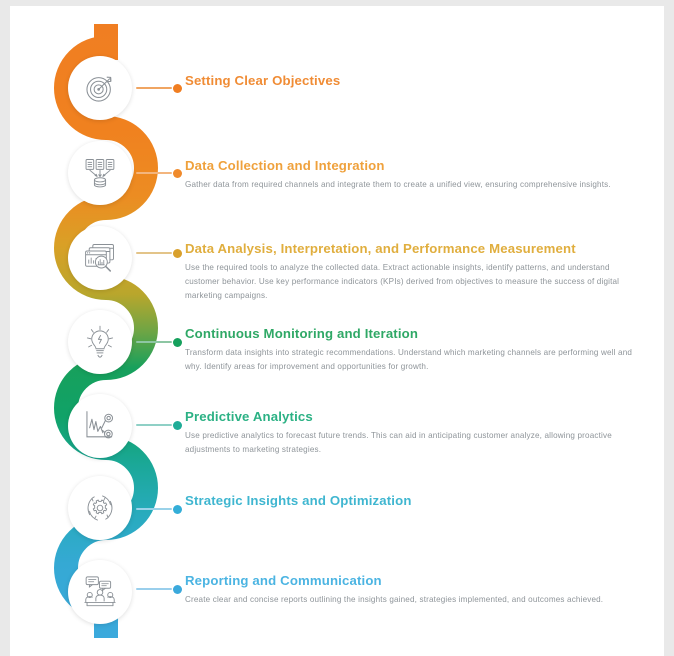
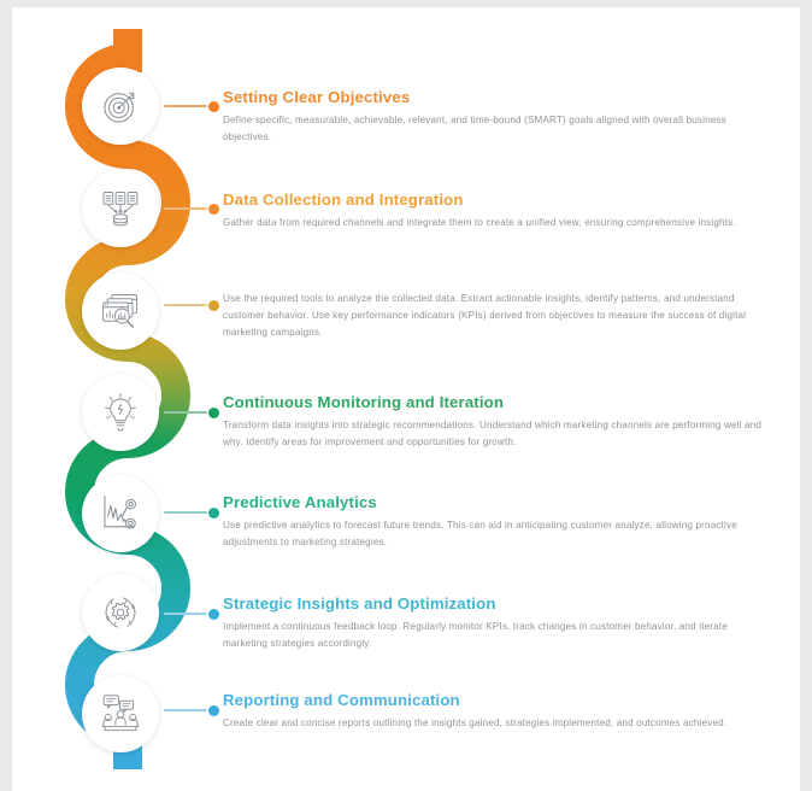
  Setting Clear Objectives
+ Define specific, measurable, achievable, relevant, and time-bound (SMART) goals aligned with overall business objectives.
  Data Collection and Integration
  Gather data from required channels and integrate them to create a unified view, ensuring comprehensive insights.
- Data Analysis, Interpretation, and Performance Measurement
  Use the required tools to analyze the collected data. Extract actionable insights, identify patterns, and understand customer behavior. Use key performance indicators (KPIs) derived from objectives to measure the success of digital marketing campaigns.
  Continuous Monitoring and Iteration
  Transform data insights into strategic recommendations. Understand which marketing channels are performing well and why. Identify areas for improvement and opportunities for growth.
  Predictive Analytics
  Use predictive analytics to forecast future trends. This can aid in anticipating customer analyze, allowing proactive adjustments to marketing strategies.
  Strategic Insights and Optimization
+ Implement a continuous feedback loop. Regularly monitor KPIs, track changes in customer behavior, and iterate marketing strategies accordingly.
  Reporting and Communication
  Create clear and concise reports outlining the insights gained, strategies implemented, and outcomes achieved.
